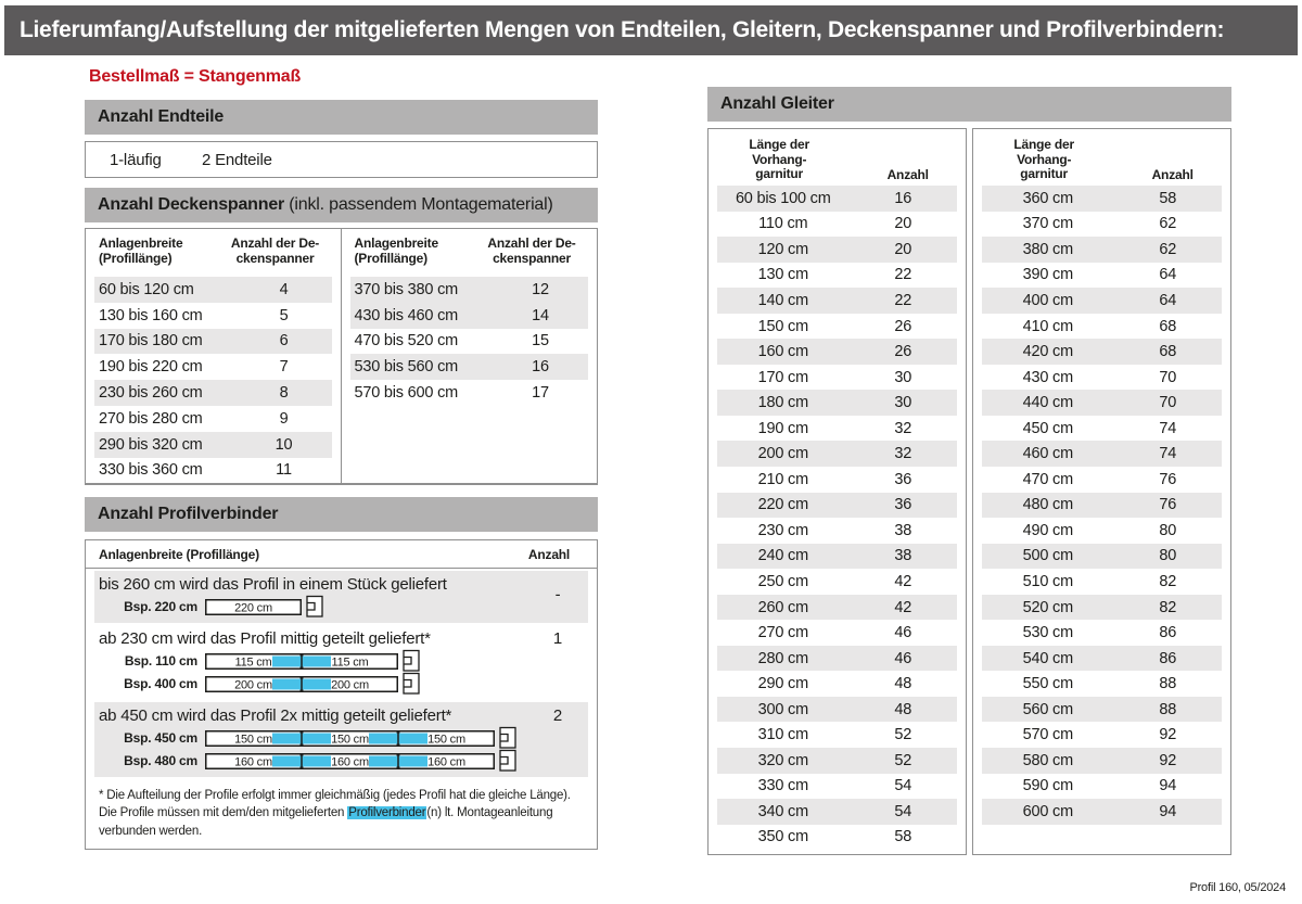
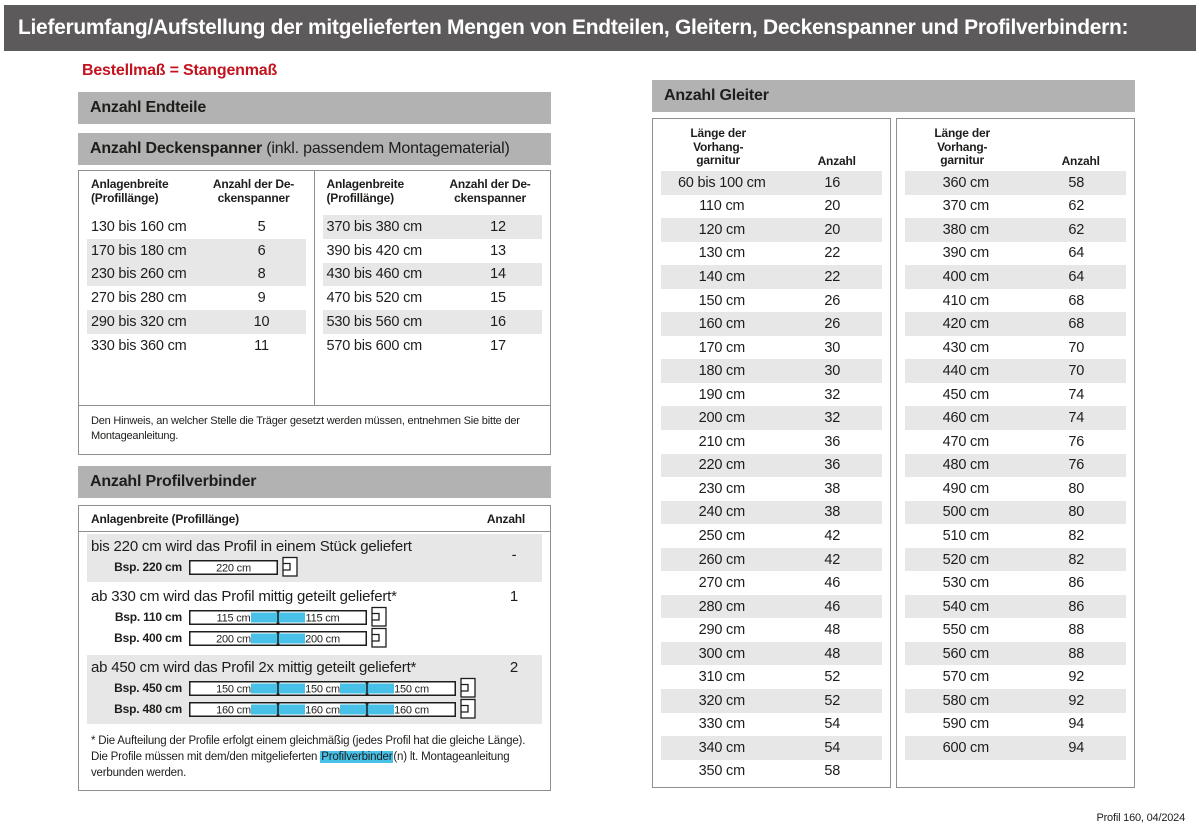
  Lieferumfang/Aufstellung der mitgelieferten Mengen von Endteilen, Gleitern, Deckenspanner und Profilverbindern:
  Bestellmaß = Stangenmaß
  Anzahl Endteile
- 1-läufig
- 2 Endteile
  Anzahl Deckenspanner (inkl. passendem Montagematerial)
  Anlagenbreite
  (Profillänge)
  Anzahl der De-
  ckenspanner
- 60 bis 120 cm
- 4
  130 bis 160 cm
  5
  170 bis 180 cm
  6
- 190 bis 220 cm
- 7
  230 bis 260 cm
  8
  270 bis 280 cm
  9
  290 bis 320 cm
  10
  330 bis 360 cm
  11
  Anlagenbreite
  (Profillänge)
  Anzahl der De-
  ckenspanner
  370 bis 380 cm
  12
+ 390 bis 420 cm
+ 13
  430 bis 460 cm
  14
  470 bis 520 cm
  15
  530 bis 560 cm
  16
  570 bis 600 cm
  17
+ Den Hinweis, an welcher Stelle die Träger gesetzt werden müssen, entnehmen Sie bitte der Montageanleitung.
  Anzahl Profilverbinder
  Anlagenbreite (Profillänge)
  Anzahl
- bis 260 cm wird das Profil in einem Stück geliefert
+ bis 220 cm wird das Profil in einem Stück geliefert
  -
  Bsp. 220 cm
  220 cm
- ab 230 cm wird das Profil mittig geteilt geliefert*
+ ab 330 cm wird das Profil mittig geteilt geliefert*
  1
  Bsp. 110 cm
  115 cm
  115 cm
  Bsp. 400 cm
  200 cm
  200 cm
  ab 450 cm wird das Profil 2x mittig geteilt geliefert*
  2
  Bsp. 450 cm
  150 cm
  150 cm
  150 cm
  Bsp. 480 cm
  160 cm
  160 cm
  160 cm
- * Die Aufteilung der Profile erfolgt immer gleichmäßig (jedes Profil hat die gleiche Länge). Die Profile müssen mit dem/den mitgelieferten Profilverbinder(n) lt. Montageanleitung verbunden werden.
+ * Die Aufteilung der Profile erfolgt einem gleichmäßig (jedes Profil hat die gleiche Länge). Die Profile müssen mit dem/den mitgelieferten Profilverbinder(n) lt. Montageanleitung verbunden werden.
  Anzahl Gleiter
  Länge der
  Vorhang-
  garnitur
  Anzahl
  60 bis 100 cm
  16
  110 cm
  20
  120 cm
  20
  130 cm
  22
  140 cm
  22
  150 cm
  26
  160 cm
  26
  170 cm
  30
  180 cm
  30
  190 cm
  32
  200 cm
  32
  210 cm
  36
  220 cm
  36
  230 cm
  38
  240 cm
  38
  250 cm
  42
  260 cm
  42
  270 cm
  46
  280 cm
  46
  290 cm
  48
  300 cm
  48
  310 cm
  52
  320 cm
  52
  330 cm
  54
  340 cm
  54
  350 cm
  58
  Länge der
  Vorhang-
  garnitur
  Anzahl
  360 cm
  58
  370 cm
  62
  380 cm
  62
  390 cm
  64
  400 cm
  64
  410 cm
  68
  420 cm
  68
  430 cm
  70
  440 cm
  70
  450 cm
  74
  460 cm
  74
  470 cm
  76
  480 cm
  76
  490 cm
  80
  500 cm
  80
  510 cm
  82
  520 cm
  82
  530 cm
  86
  540 cm
  86
  550 cm
  88
  560 cm
  88
  570 cm
  92
  580 cm
  92
  590 cm
  94
  600 cm
  94
- Profil 160, 05/2024
+ Profil 160, 04/2024
